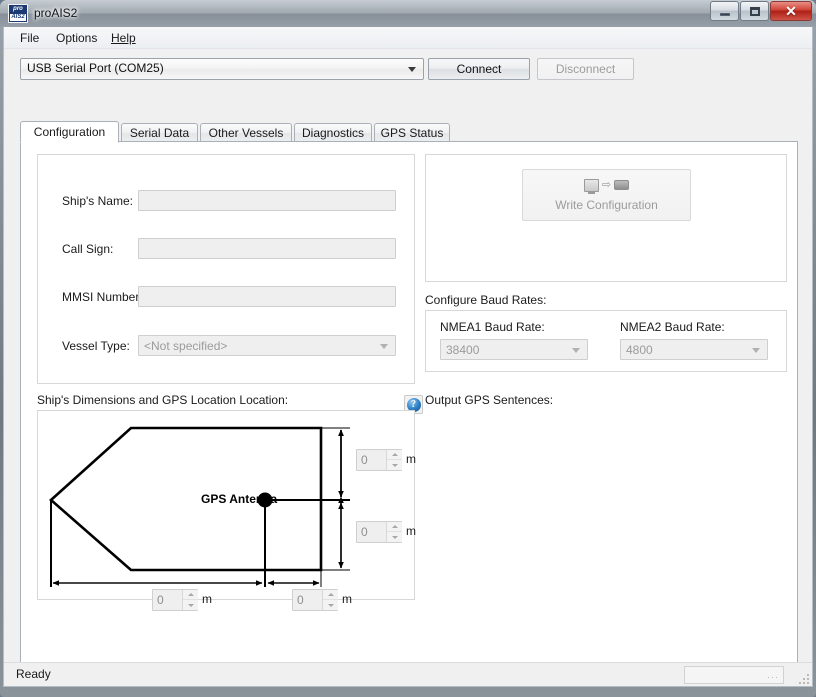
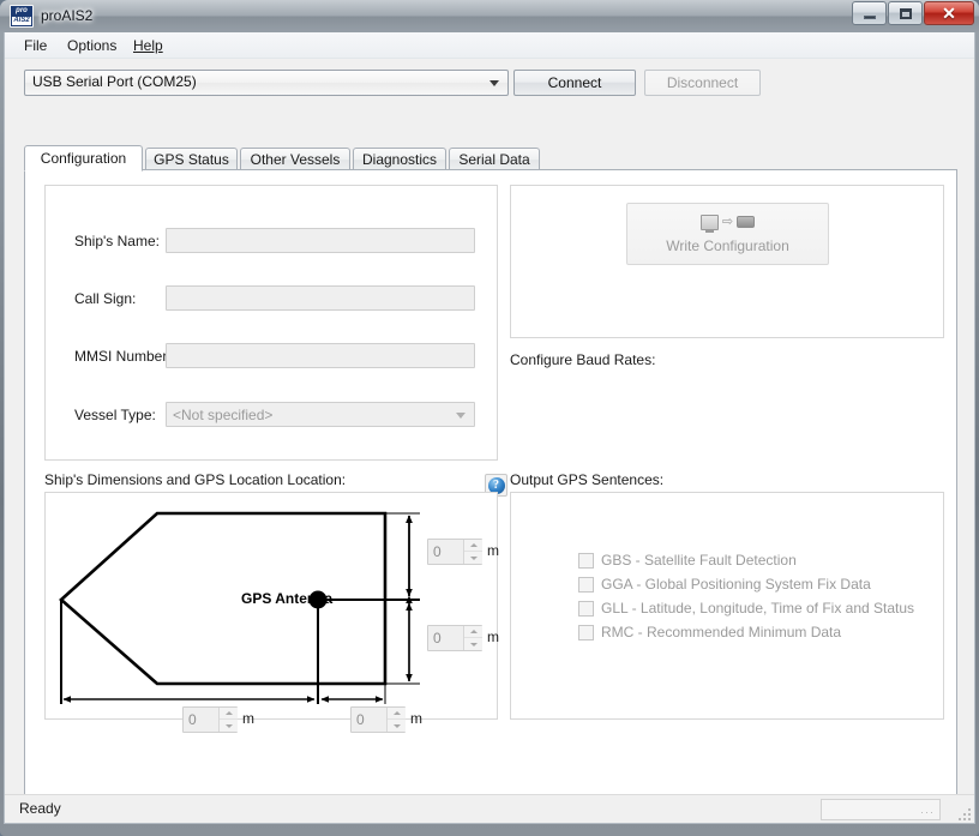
  proAIS2
  ✕
  File
  Options
  Help
  USB Serial Port (COM25)
  Connect
  Disconnect
  Configuration
- Serial Data
+ GPS Status
  Other Vessels
  Diagnostics
- GPS Status
+ Serial Data
  Ship's Name:
  Call Sign:
  MMSI Numbe
  Vessel Type:
  <Not specified>
  ?
  ⇨
  Write Configuration
  Configure Baud Rates:
- NMEA1 Baud Rate:
- 38400
- NMEA2 Baud Rate:
- 4800
  Ship's Dimensions and GPS Location Location:
  GPS Antenna
  0
  m
  0
  m
  0
  m
  0
  m
  Output GPS Sentences:
+ GBS - Satellite Fault Detection
+ GGA - Global Positioning System Fix Data
+ GLL - Latitude, Longitude, Time of Fix and Status
+ RMC - Recommended Minimum Data
  Ready
  ···
